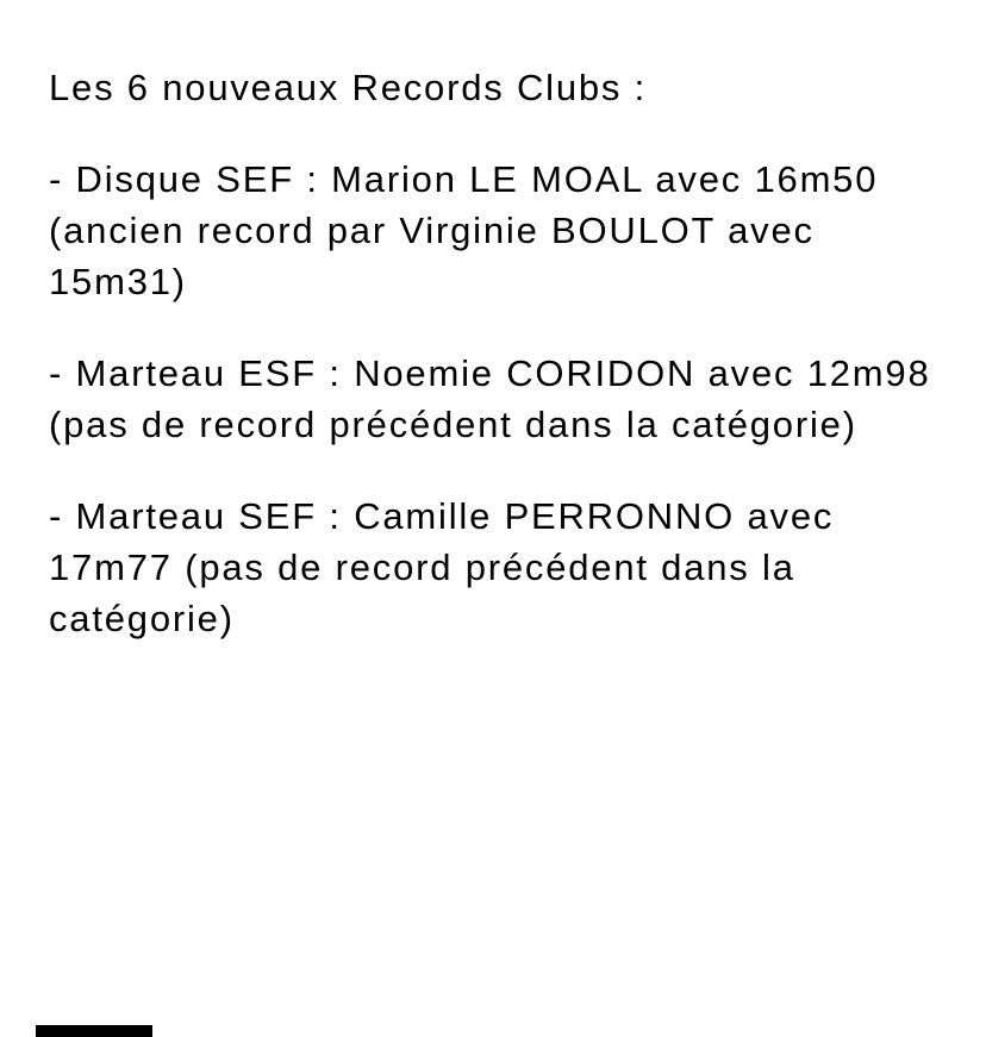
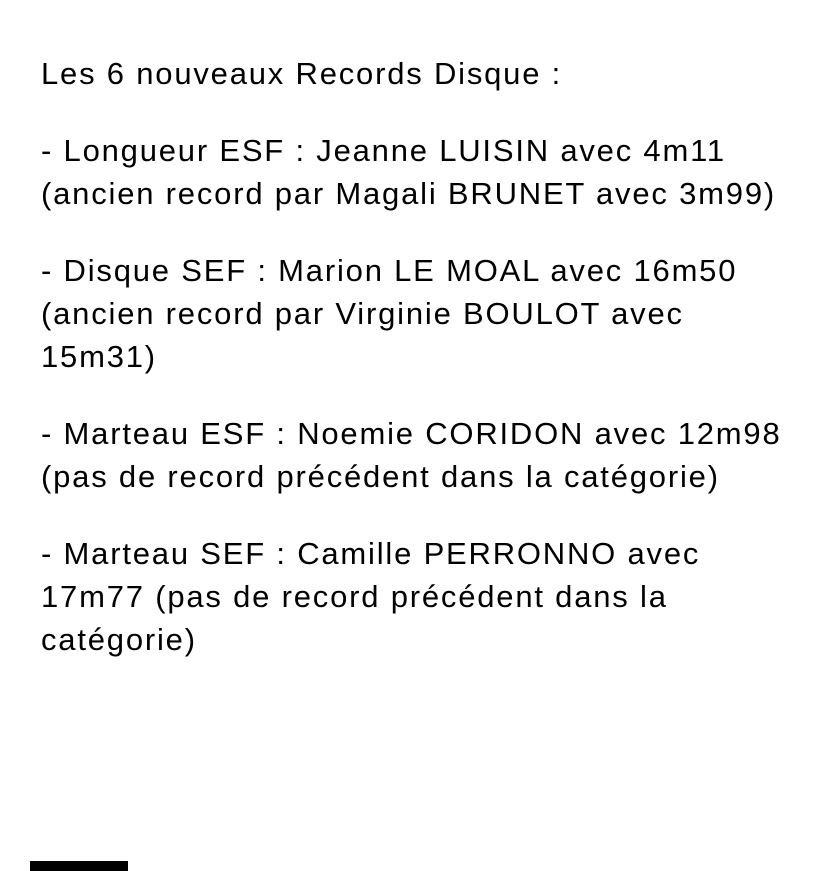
- Les 6 nouveaux Records Clubs :
+ Les 6 nouveaux Records Disque :
+ - Longueur ESF : Jeanne LUISIN avec 4m11
+ (ancien record par Magali BRUNET avec 3m99)
  - Disque SEF : Marion LE MOAL avec 16m50
  (ancien record par Virginie BOULOT avec
  15m31)
  - Marteau ESF : Noemie CORIDON avec 12m98
  (pas de record précédent dans la catégorie)
  - Marteau SEF : Camille PERRONNO avec
  17m77 (pas de record précédent dans la
  catégorie)
